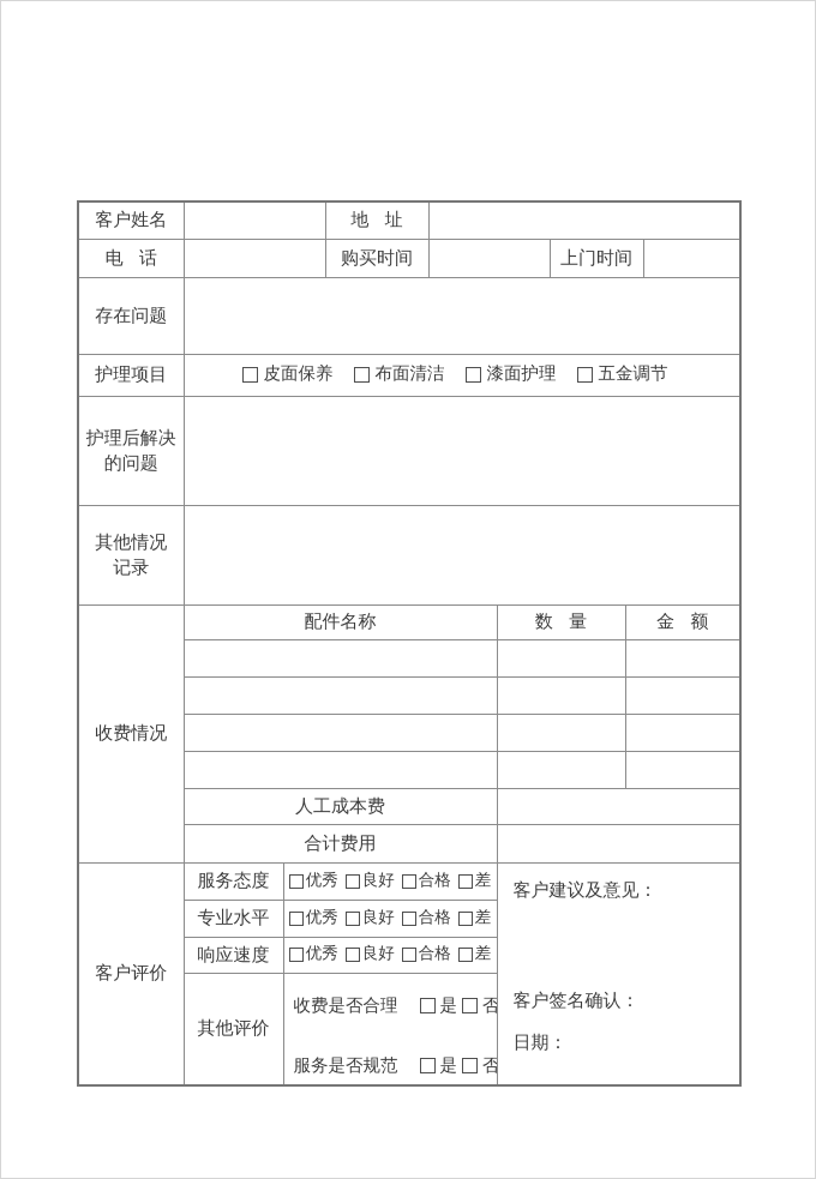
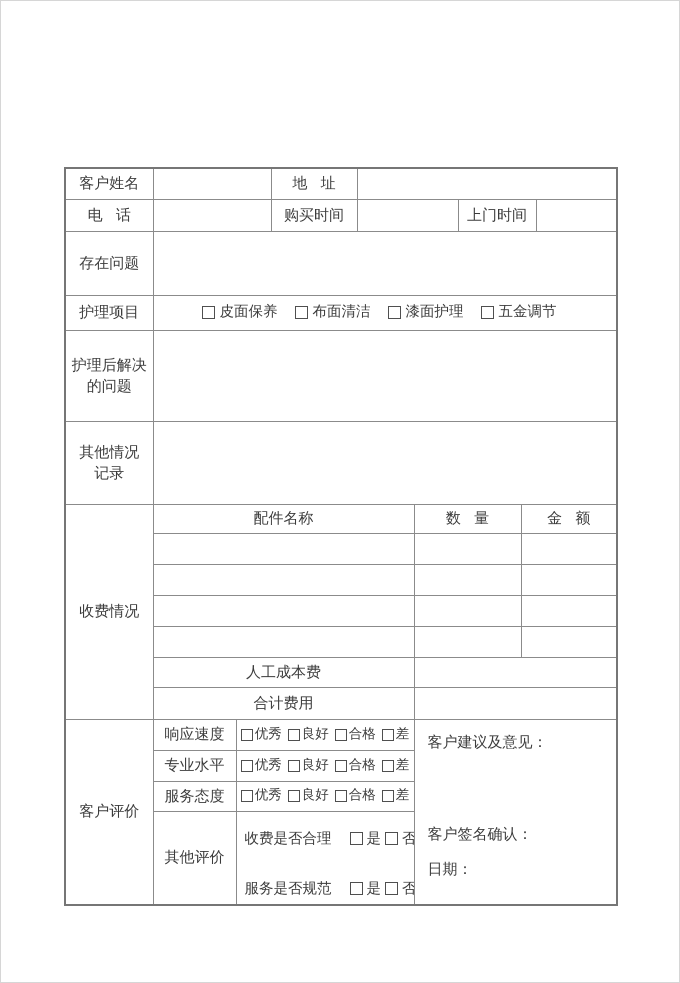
  客户姓名		地 址
  电 话		购买时间		上门时间
  存在问题
  护理项目	皮面保养 布面清洁 漆面护理 五金调节
  护理后解决 的问题
  其他情况 记录
  收费情况	配件名称	数 量	金 额
  人工成本费
  合计费用
- 客户评价	服务态度	优秀 良好 合格 差	客户建议及意见： 客户签名确认： 日期：
+ 客户评价	响应速度	优秀 良好 合格 差	客户建议及意见： 客户签名确认： 日期：
  专业水平	优秀 良好 合格 差
- 响应速度	优秀 良好 合格 差
+ 服务态度	优秀 良好 合格 差
  其他评价	收费是否合理 是 否 服务是否规范 是 否
